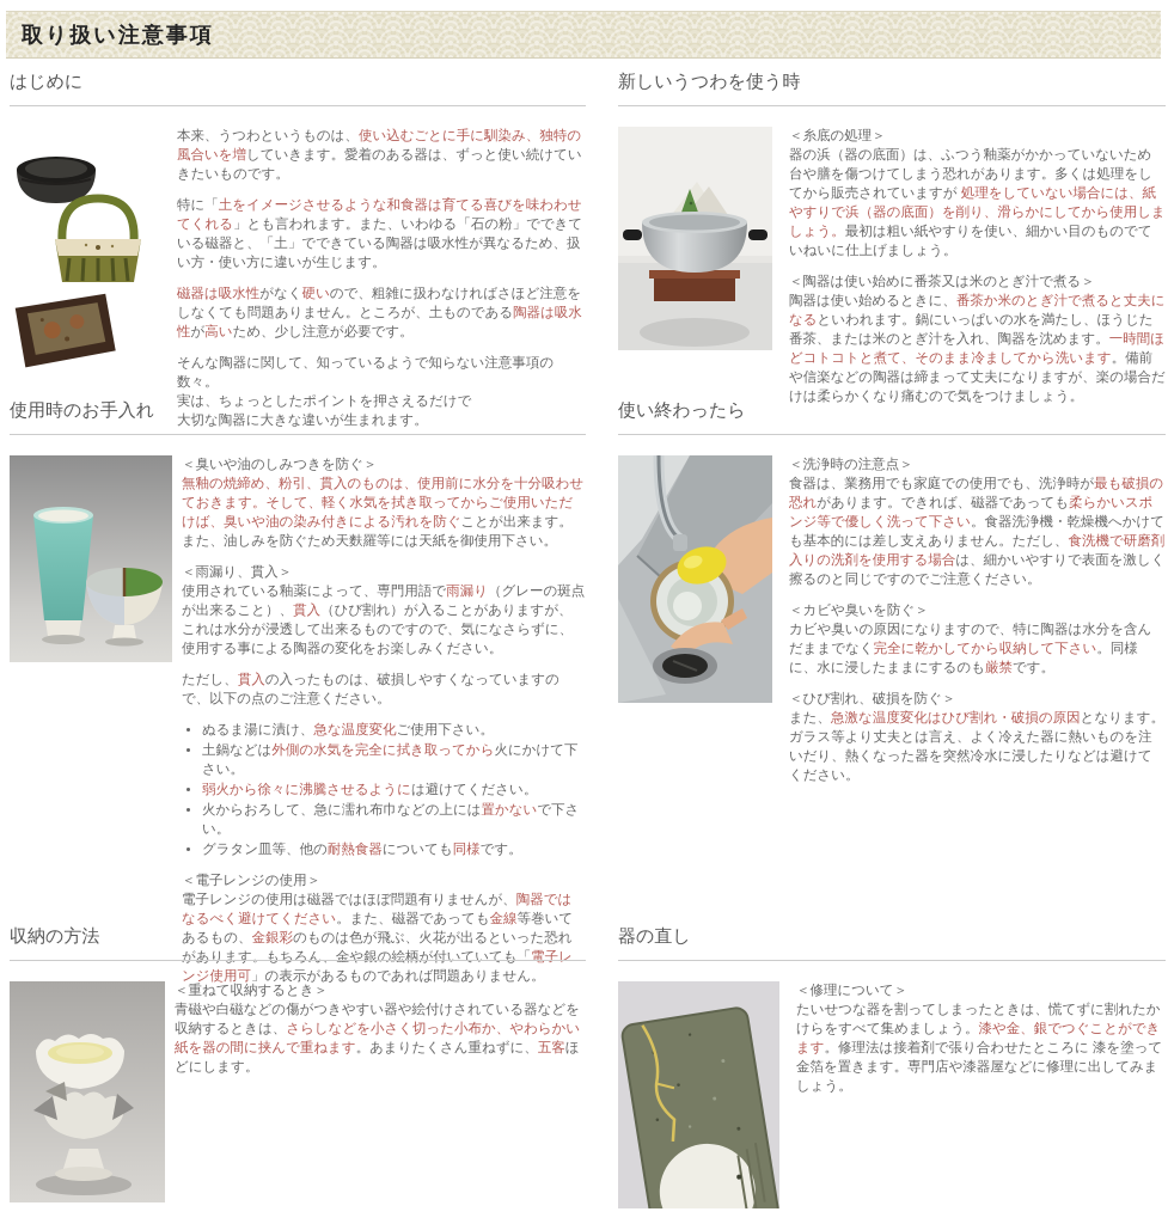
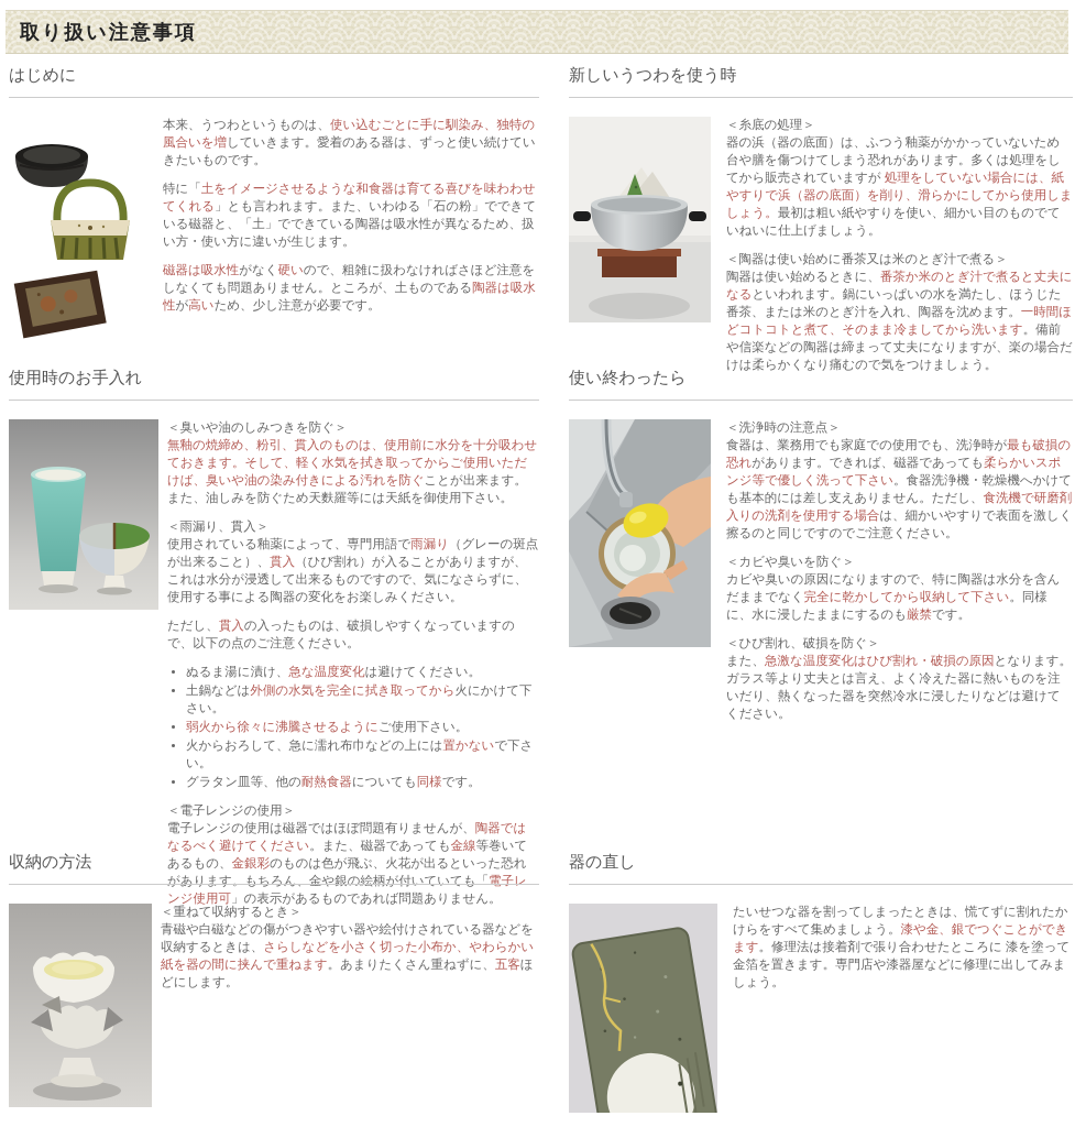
  取り扱い注意事項
  はじめに
  本来、うつわというものは、使い込むごとに手に馴染み、独特の風合いを増していきます。愛着のある器は、ずっと使い続けていきたいものです。
  特に「土をイメージさせるような和食器は育てる喜びを味わわせてくれる」とも言われます。また、いわゆる「石の粉」でできている磁器と、「土」でできている陶器は吸水性が異なるため、扱い方・使い方に違いが生じます。
  磁器は吸水性がなく硬いので、粗雑に扱わなければさほど注意をしなくても問題ありません。ところが、土ものである陶器は吸水性が高いため、少し注意が必要です。
- そんな陶器に関して、知っているようで知らない注意事項の数々。
- 実は、ちょっとしたポイントを押さえるだけで
- 大切な陶器に大きな違いが生まれます。
  新しいうつわを使う時
  ＜糸底の処理＞
  器の浜（器の底面）は、ふつう釉薬がかかっていないため 台や膳を傷つけてしまう恐れがあります。多くは処理をしてから販売されていますが 処理をしていない場合には、紙やすりで浜（器の底面）を削り、滑らかにしてから使用しましょう。最初は粗い紙やすりを使い、細かい目のものでていねいに仕上げましょう。
  ＜陶器は使い始めに番茶又は米のとぎ汁で煮る＞
  陶器は使い始めるときに、番茶か米のとぎ汁で煮ると丈夫になるといわれます。鍋にいっぱいの水を満たし、ほうじた番茶、または米のとぎ汁を入れ、陶器を沈めます。一時間ほどコトコトと煮て、そのまま冷ましてから洗います。備前や信楽などの陶器は締まって丈夫になりますが、楽の場合だけは柔らかくなり痛むので気をつけましょう。
  使用時のお手入れ
  ＜臭いや油のしみつきを防ぐ＞
  無釉の焼締め、粉引、貫入のものは、使用前に水分を十分吸わせておきます。そして、軽く水気を拭き取ってからご使用いただけば、臭いや油の染み付きによる汚れを防ぐことが出来ます。また、油しみを防ぐため天麩羅等には天紙を御使用下さい。
  ＜雨漏り、貫入＞
  使用されている釉薬によって、専門用語で雨漏り（グレーの斑点が出来ること）、貫入（ひび割れ）が入ることがありますが、これは水分が浸透して出来るものですので、気になさらずに、使用する事による陶器の変化をお楽しみください。
  ただし、貫入の入ったものは、破損しやすくなっていますので、以下の点のご注意ください。
- ぬるま湯に漬け、急な温度変化ご使用下さい。
+ ぬるま湯に漬け、急な温度変化は避けてください。
  土鍋などは外側の水気を完全に拭き取ってから火にかけて下さい。
- 弱火から徐々に沸騰させるようには避けてください。
+ 弱火から徐々に沸騰させるようにご使用下さい。
  火からおろして、急に濡れ布巾などの上には置かないで下さい。
  グラタン皿等、他の耐熱食器についても同様です。
  ＜電子レンジの使用＞
  電子レンジの使用は磁器ではほぼ問題有りませんが、陶器ではなるべく避けてください。また、磁器であっても金線等巻いてあるもの、金銀彩のものは色が飛ぶ、火花が出るといった恐れがあります。もちろん、金や銀の絵柄が付いていても「電子レンジ使用可」の表示があるものであれば問題ありません。
  使い終わったら
  ＜洗浄時の注意点＞
  食器は、業務用でも家庭での使用でも、洗浄時が最も破損の恐れがあります。できれば、磁器であっても柔らかいスポンジ等で優しく洗って下さい。食器洗浄機・乾燥機へかけても基本的には差し支えありません。ただし、食洗機で研磨剤入りの洗剤を使用する場合は、細かいやすりで表面を激しく擦るのと同じですのでご注意ください。
  ＜カビや臭いを防ぐ＞
  カビや臭いの原因になりますので、特に陶器は水分を含んだままでなく完全に乾かしてから収納して下さい。同様に、水に浸したままにするのも厳禁です。
  ＜ひび割れ、破損を防ぐ＞
  また、急激な温度変化はひび割れ・破損の原因となります。 ガラス等より丈夫とは言え、よく冷えた器に熱いものを注いだり、熱くなった器を突然冷水に浸したりなどは避けてください。
  収納の方法
  ＜重ねて収納するとき＞
  青磁や白磁などの傷がつきやすい器や絵付けされている器などを収納するときは、さらしなどを小さく切った小布か、やわらかい紙を器の間に挟んで重ねます。あまりたくさん重ねずに、五客ほどにします。
  器の直し
- ＜修理について＞
  たいせつな器を割ってしまったときは、慌てずに割れたかけらをすべて集めましょう。漆や金、銀でつぐことができます。修理法は接着剤で張り合わせたところに 漆を塗って金箔を置きます。専門店や漆器屋などに修理に出してみましょう。
